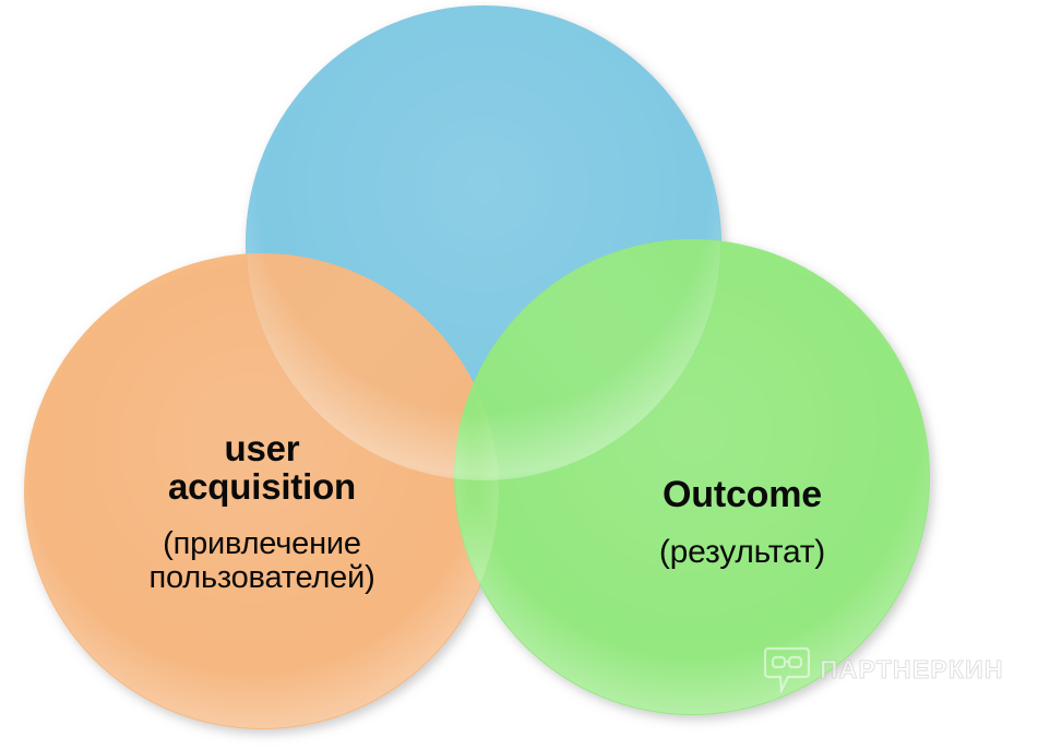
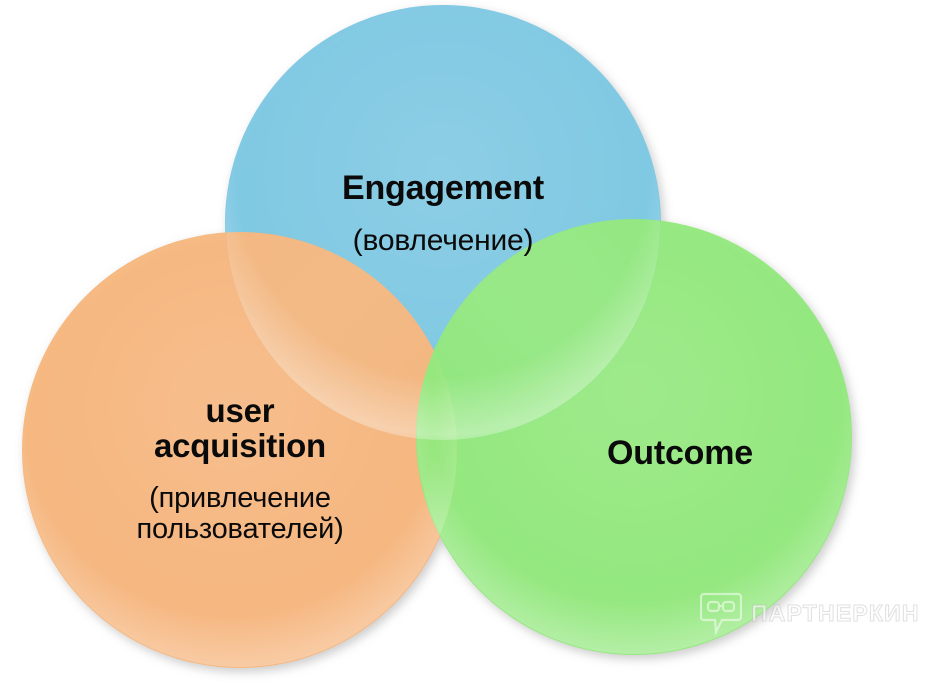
+ Engagement
+ (вовлечение)
  user
  acquisition
  (привлечение
  пользователей)
  Outcome
- (результат)
  ПАРТНЕРКИН
